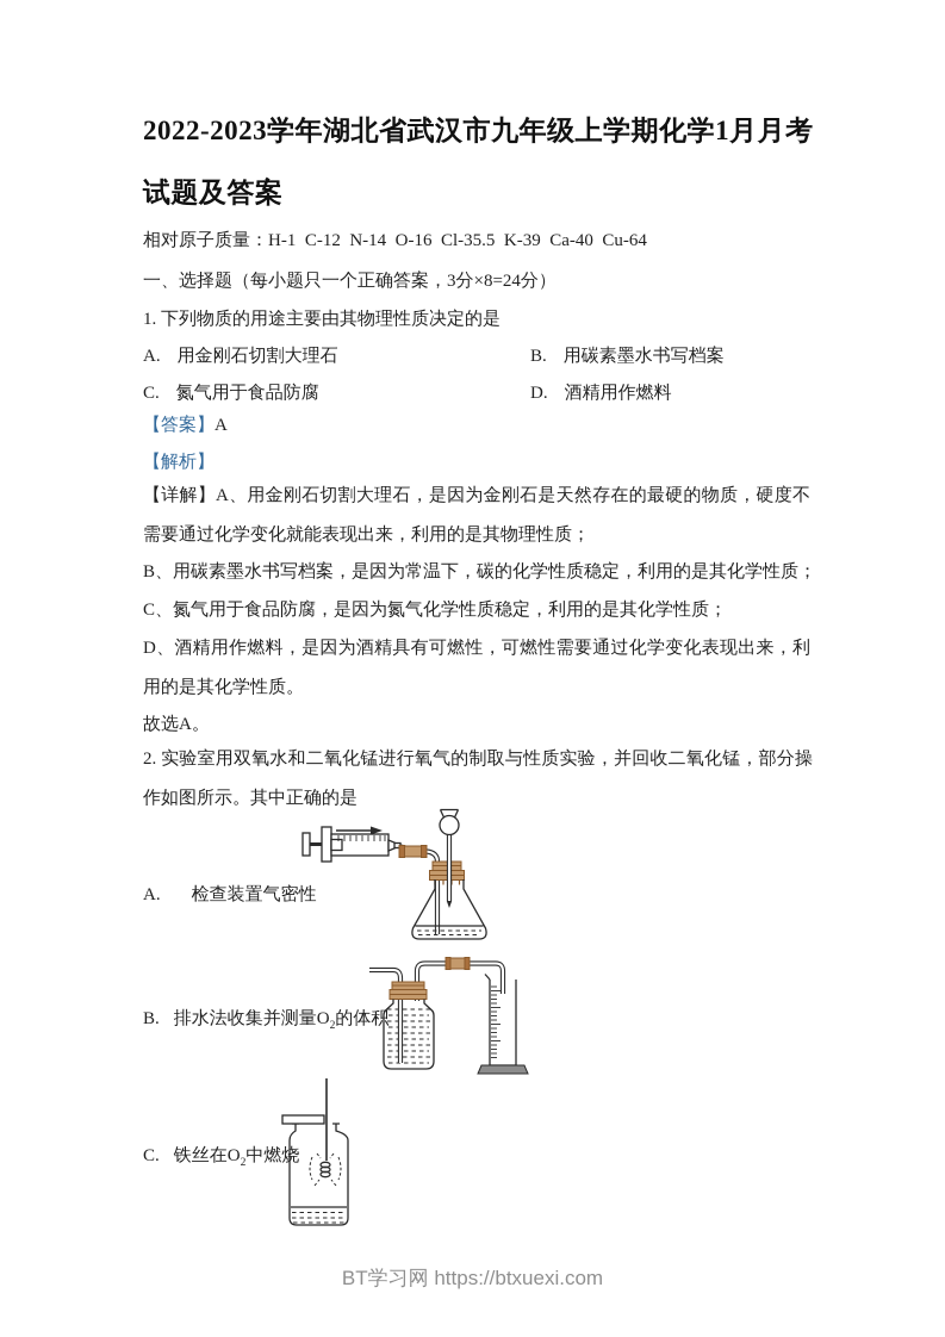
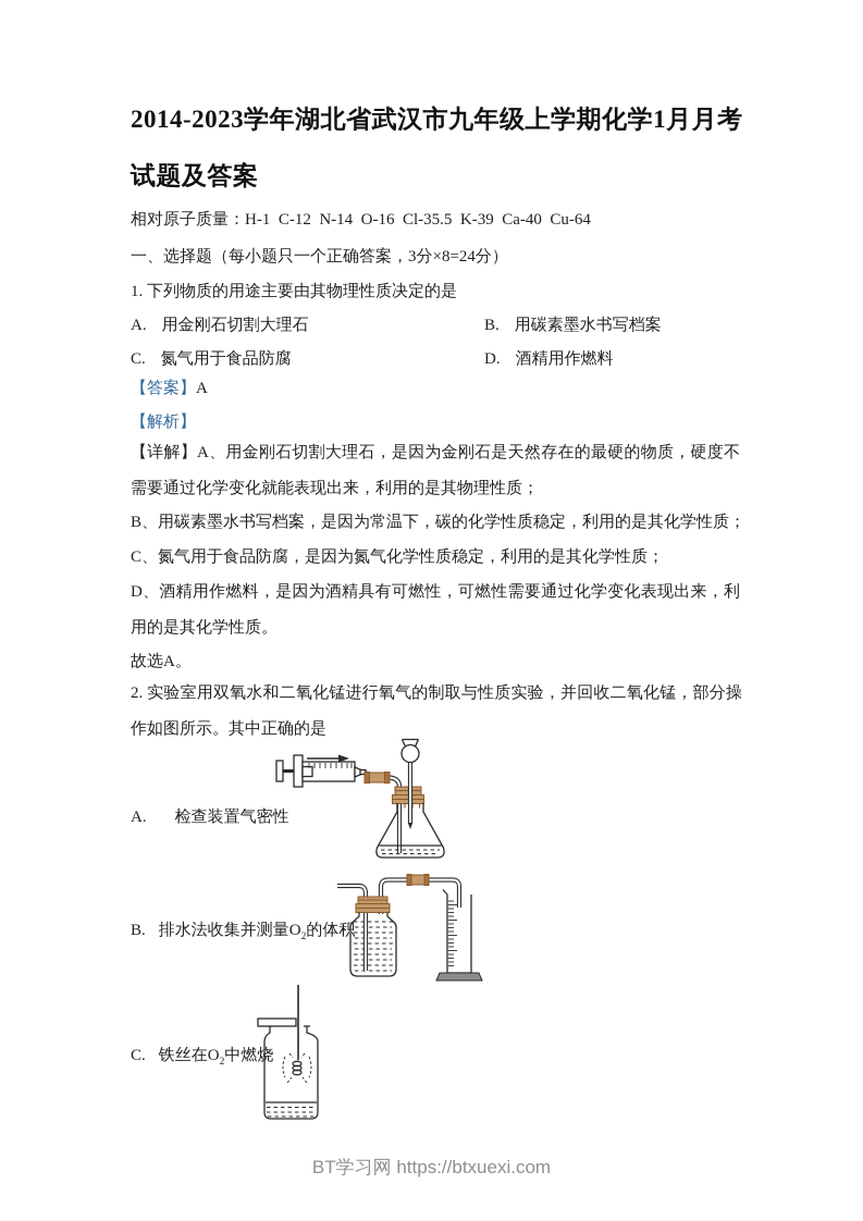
- 2022-2023学年湖北省武汉市九年级上学期化学1月月考试题及答案
+ 2014-2023学年湖北省武汉市九年级上学期化学1月月考试题及答案
  相对原子质量：H-1 C-12 N-14 O-16 Cl-35.5 K-39 Ca-40 Cu-64
  一、选择题（每小题只一个正确答案，3分×8=24分）
  1. 下列物质的用途主要由其物理性质决定的是
  A. 用金刚石切割大理石
  B. 用碳素墨水书写档案
  C. 氮气用于食品防腐
  D. 酒精用作燃料
  【答案】A
  【解析】
  【详解】A、用金刚石切割大理石，是因为金刚石是天然存在的最硬的物质，硬度不需要通过化学变化就能表现出来，利用的是其物理性质；
  B、用碳素墨水书写档案，是因为常温下，碳的化学性质稳定，利用的是其化学性质；
  C、氮气用于食品防腐，是因为氮气化学性质稳定，利用的是其化学性质；
  D、酒精用作燃料，是因为酒精具有可燃性，可燃性需要通过化学变化表现出来，利用的是其化学性质。
  故选A。
  2. 实验室用双氧水和二氧化锰进行氧气的制取与性质实验，并回收二氧化锰，部分操作如图所示。其中正确的是
  A. 检查装置气密性
  B. 排水法收集并测量O2的体积
  C. 铁丝在O2中燃烧
  BT学习网 https://btxuexi.com
